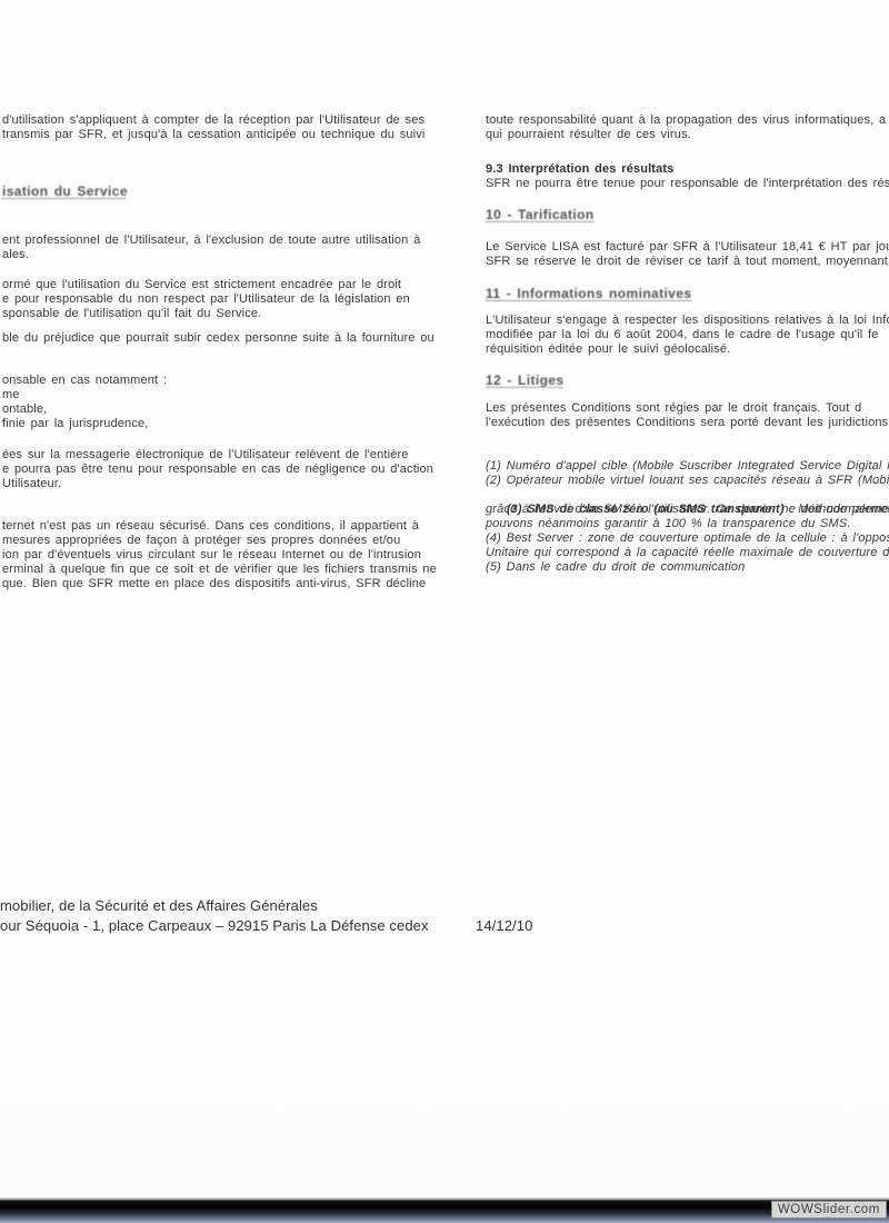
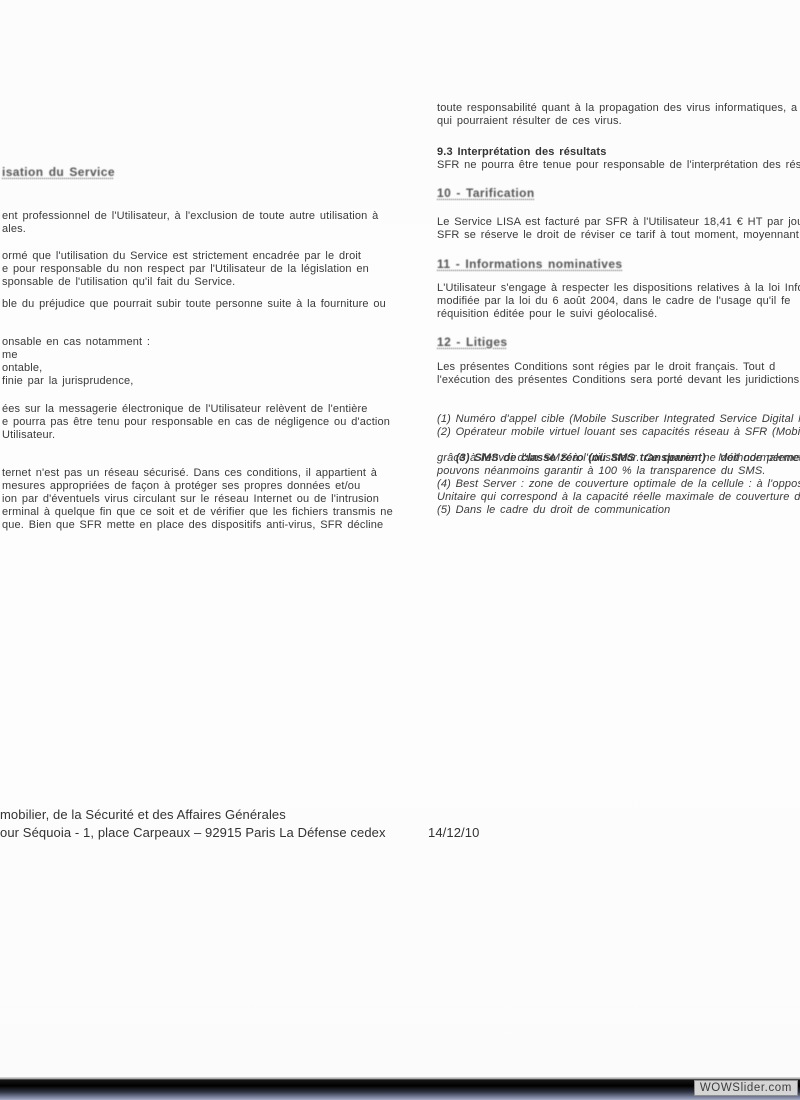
- d'utilisation s'appliquent à compter de la réception par l'Utilisateur de ses
- transmis par SFR, et jusqu'à la cessation anticipée ou technique du suivi
  isation du Service
  ent professionnel de l'Utilisateur, à l'exclusion de toute autre utilisation à
  ales.
  ormé que l'utilisation du Service est strictement encadrée par le droit
  e pour responsable du non respect par l'Utilisateur de la législation en
  sponsable de l'utilisation qu'il fait du Service.
- ble du préjudice que pourrait subir cedex personne suite à la fourniture ou
+ ble du préjudice que pourrait subir toute personne suite à la fourniture ou
  onsable en cas notamment :
  me
  ontable,
  finie par la jurisprudence,
  ées sur la messagerie électronique de l'Utilisateur relèvent de l'entière
  e pourra pas être tenu pour responsable en cas de négligence ou d'action
  Utilisateur.
  ternet n'est pas un réseau sécurisé. Dans ces conditions, il appartient à
  mesures appropriées de façon à protéger ses propres données et/ou
  ion par d'éventuels virus circulant sur le réseau Internet ou de l'intrusion
  erminal à quelque fin que ce soit et de vérifier que les fichiers transmis ne
  que. Bien que SFR mette en place des dispositifs anti-virus, SFR décline
  toute responsabilité quant à la propagation des virus informatiques, a
  qui pourraient résulter de ces virus.
  9.3 Interprétation des résultats
  SFR ne pourra être tenue pour responsable de l'interprétation des rés
  10 - Tarification
  Le Service LISA est facturé par SFR à l'Utilisateur 18,41 € HT par jo
  SFR se réserve le droit de réviser ce tarif à tout moment, moyennant
  11 - Informations nominatives
  L'Utilisateur s'engage à respecter les dispositions relatives à la loi Inf
  modifiée par la loi du 6 août 2004, dans le cadre de l'usage qu'il fe
  réquisition éditée pour le suivi géolocalisé.
  12 - Litiges
  Les présentes Conditions sont régies par le droit français. Tout d
  l'exécution des présentes Conditions sera porté devant les juridictions
  (1) Numéro d'appel cible (Mobile Suscriber Integrated Service Digital
  (2) Opérateur mobile virtuel louant ses capacités réseau à SFR (Mobi
  (3) SMS de classe zéro (ou SMS transparent) : Méthode perme
  grâce à l'envoi d'un SMS à l'utilisateur. Ce dernier ne doit normaleme
  pouvons néanmoins garantir à 100 % la transparence du SMS.
  (4) Best Server : zone de couverture optimale de la cellule : à l'oppo
  Unitaire qui correspond à la capacité réelle maximale de couverture d
  (5) Dans le cadre du droit de communication
  mobilier, de la Sécurité et des Affaires Générales
  our Séquoia - 1, place Carpeaux – 92915 Paris La Défense cedex
  14/12/10
  WOWSlider.com
